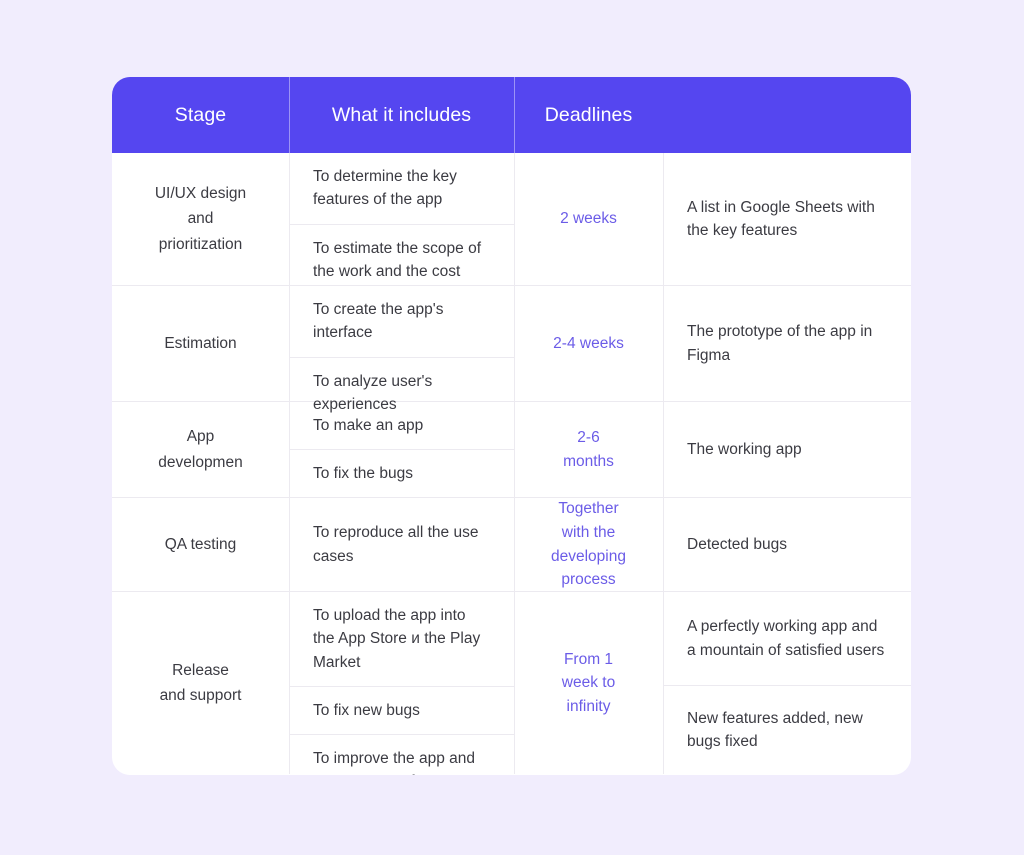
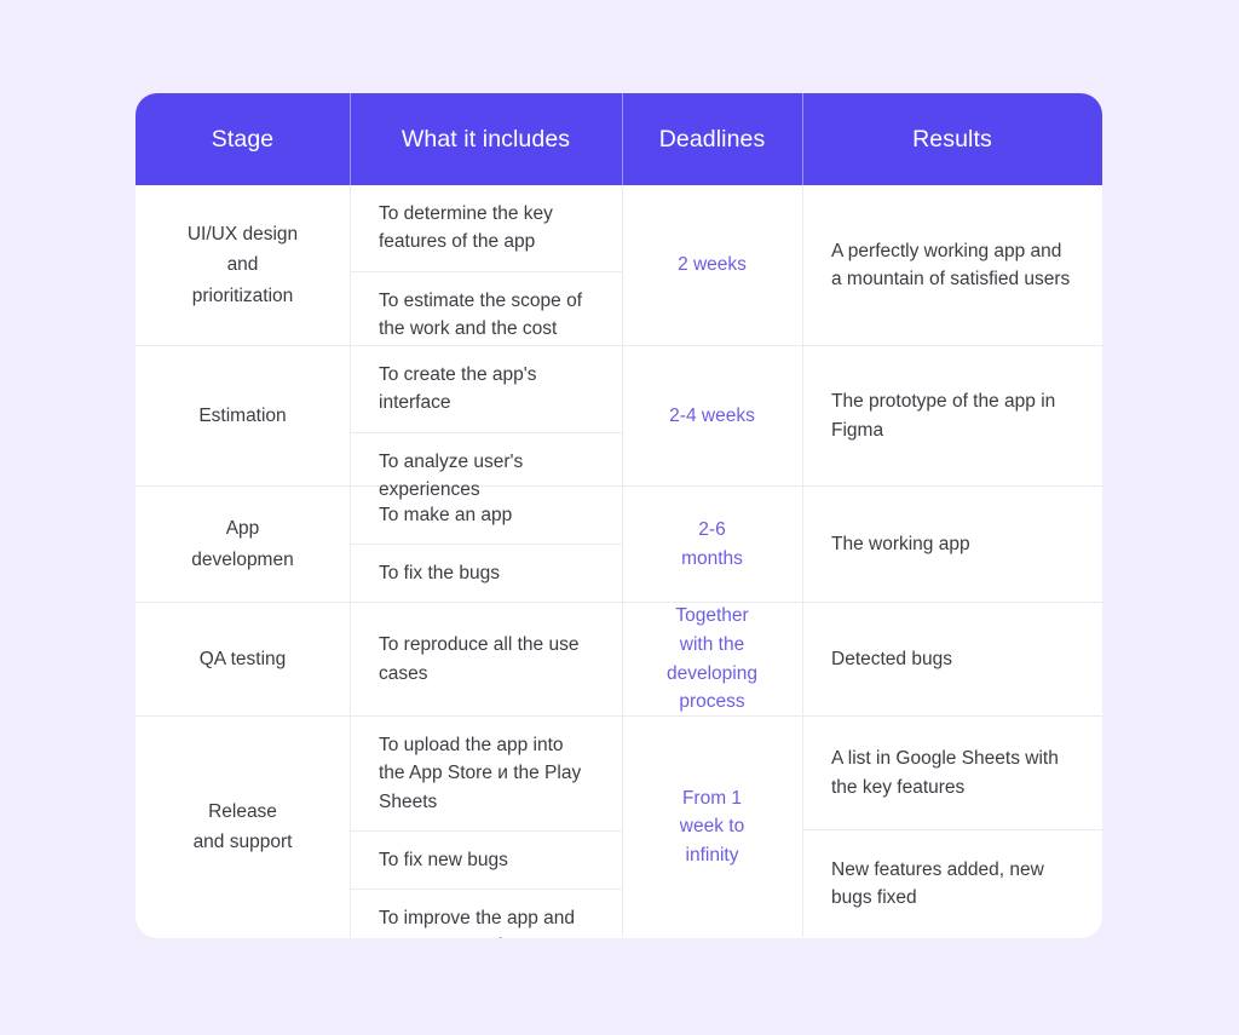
  Stage
  What it includes
  Deadlines
+ Results
  UI/UX design
  and prioritization
  To determine the key features of the app
  To estimate the scope of the work and the cost
  2 weeks
- A list in Google Sheets with the key features
+ A perfectly working app and a mountain of satisfied users
  Estimation
  To create the app's interface
  2-4 weeks
  The prototype of the app in Figma
  App developmen
  To make an app
  To fix the bugs
  2-6 months
  The working app
  QA testing
  To reproduce all the use cases
  Together with the developing process
  Detected bugs
  Release
  and support
- To upload the app into the App Store и the Play Market
+ To upload the app into the App Store и the Play Sheets
  To fix new bugs
  From 1 week to infinity
- A perfectly working app and a mountain of satisfied users
+ A list in Google Sheets with the key features
  New features added, new bugs fixed
